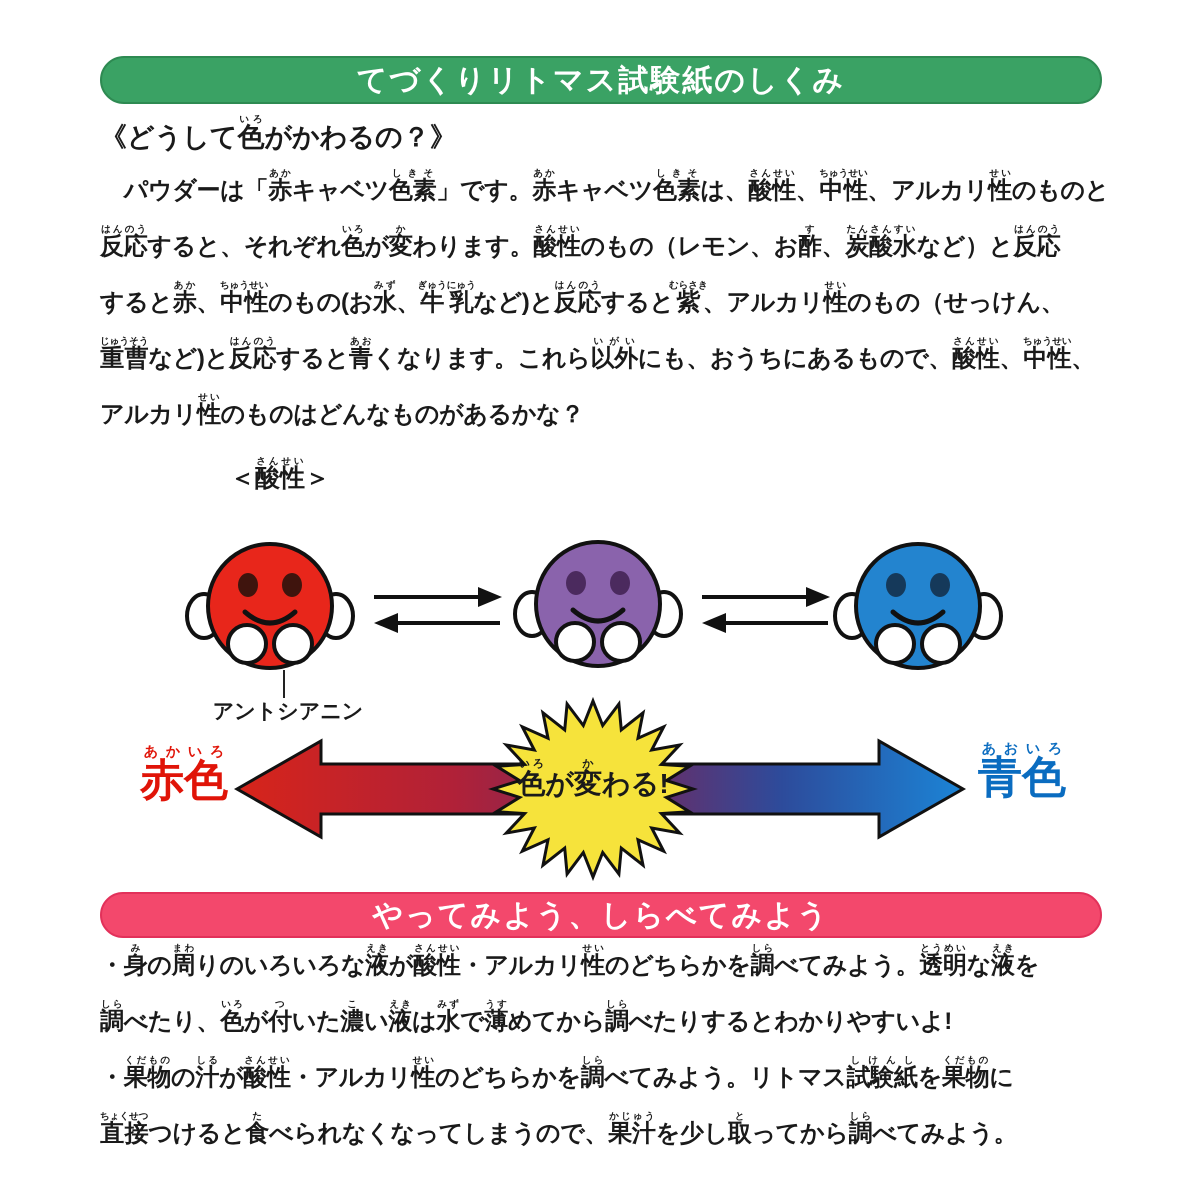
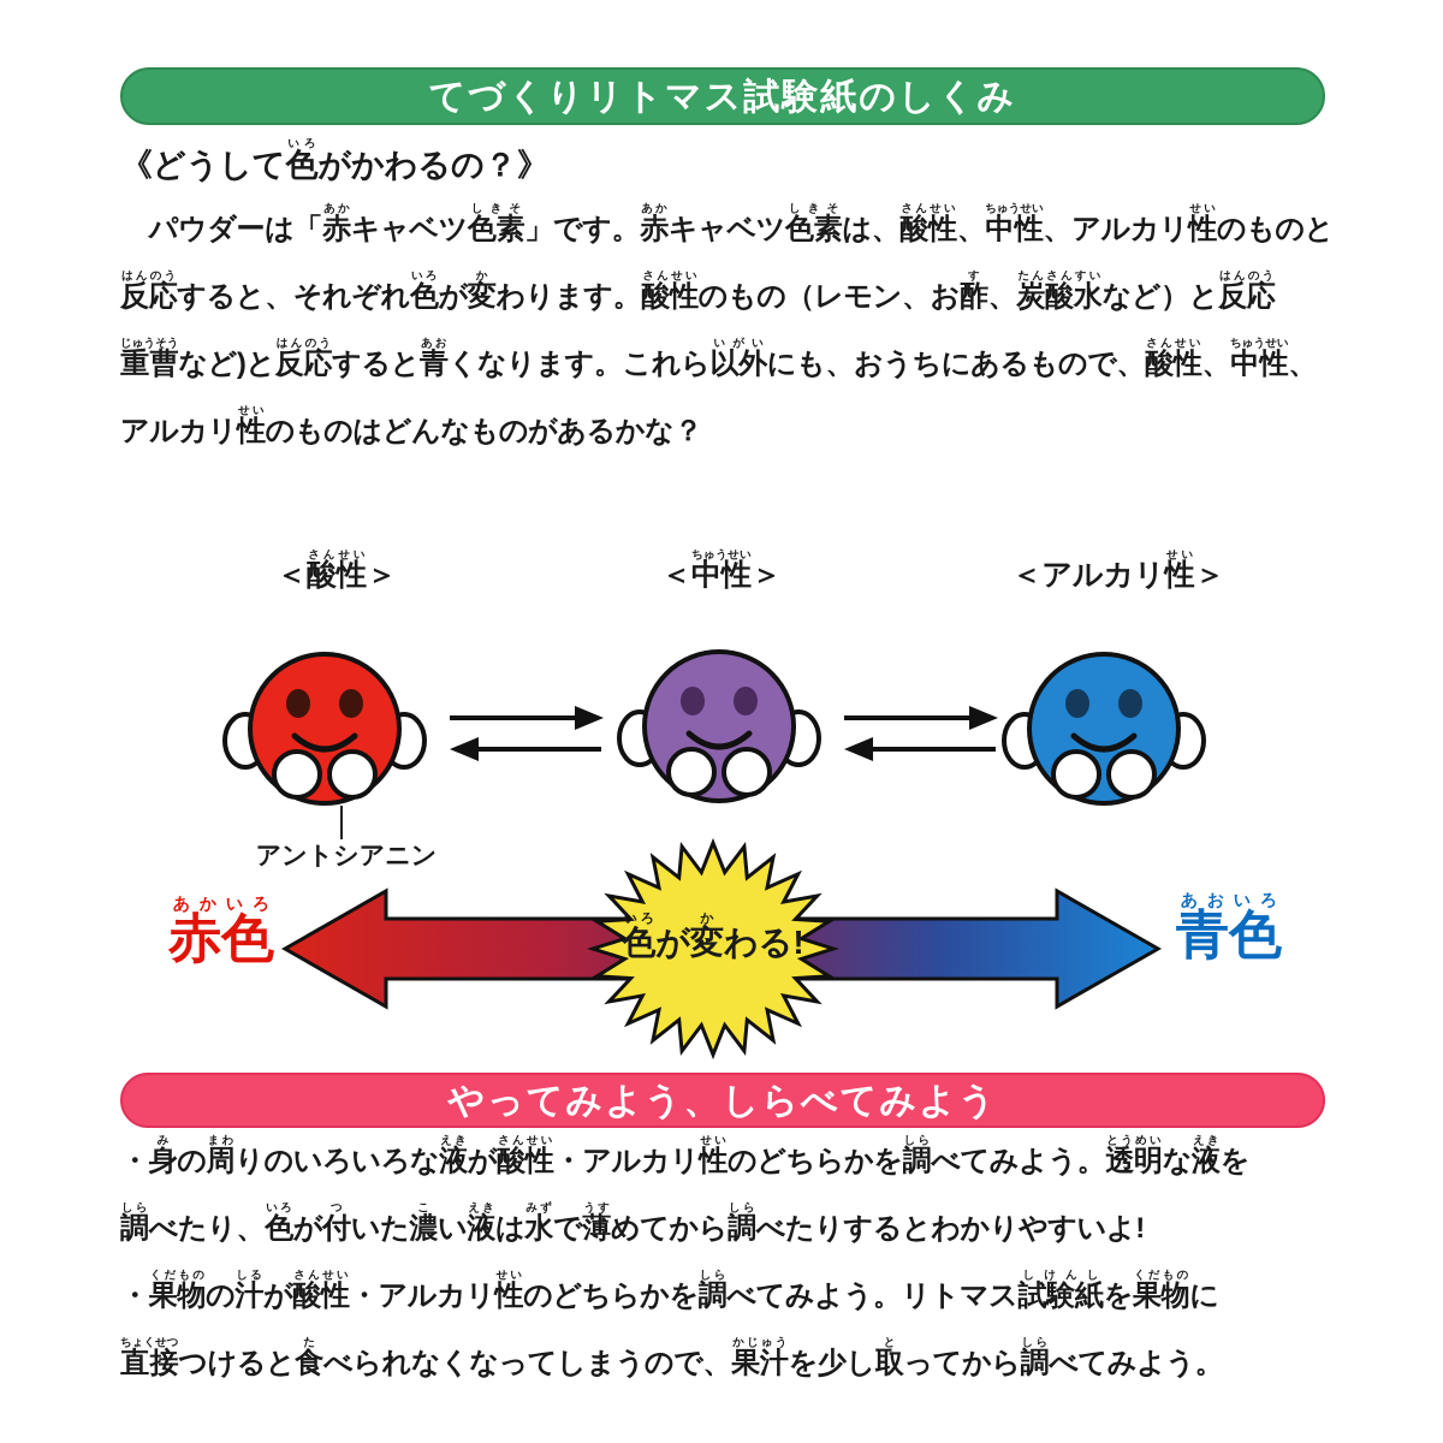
  てづくりリトマス試験紙のしくみ
  《どうして色いろがかわるの？》
  パウダーは「赤あかキャベツ色素しきそ」です。赤あかキャベツ色素しきそは、酸性さんせい、中性ちゅうせい、アルカリ性せいのものと
  反応はんのうすると、それぞれ色いろが変かわります。酸性さんせいのもの（レモン、お酢す、炭酸水たんさんすいなど）と反応はんのう
- すると赤あか、中性ちゅうせいのもの(お水みず、牛乳ぎゅうにゅうなど)と反応はんのうすると紫むらさき、アルカリ性せいのもの（せっけん、
  重曹じゅうそうなど)と反応はんのうすると青あおくなります。これら以外いがいにも、おうちにあるもので、酸性さんせい、中性ちゅうせい、
  アルカリ性せいのものはどんなものがあるかな？
  ＜酸性さんせい＞
+ ＜中性ちゅうせい＞
+ ＜アルカリ性せい＞
  アントシアニン
  赤色あかいろ
  青色あおいろ
  色いろが変かわる!
  やってみよう、しらべてみよう
  ・身みの周まわりのいろいろな液えきが酸性さんせい・アルカリ性せいのどちらかを調しらべてみよう。透明とうめいな液えきを
  調しらべたり、色いろが付ついた濃こい液えきは水みずで薄うすめてから調しらべたりするとわかりやすいよ!
  ・果物くだものの汁しるが酸性さんせい・アルカリ性せいのどちらかを調しらべてみよう。リトマス試験紙しけんしを果物くだものに
  直接ちょくせつつけると食たべられなくなってしまうので、果汁かじゅうを少し取とってから調しらべてみよう。
